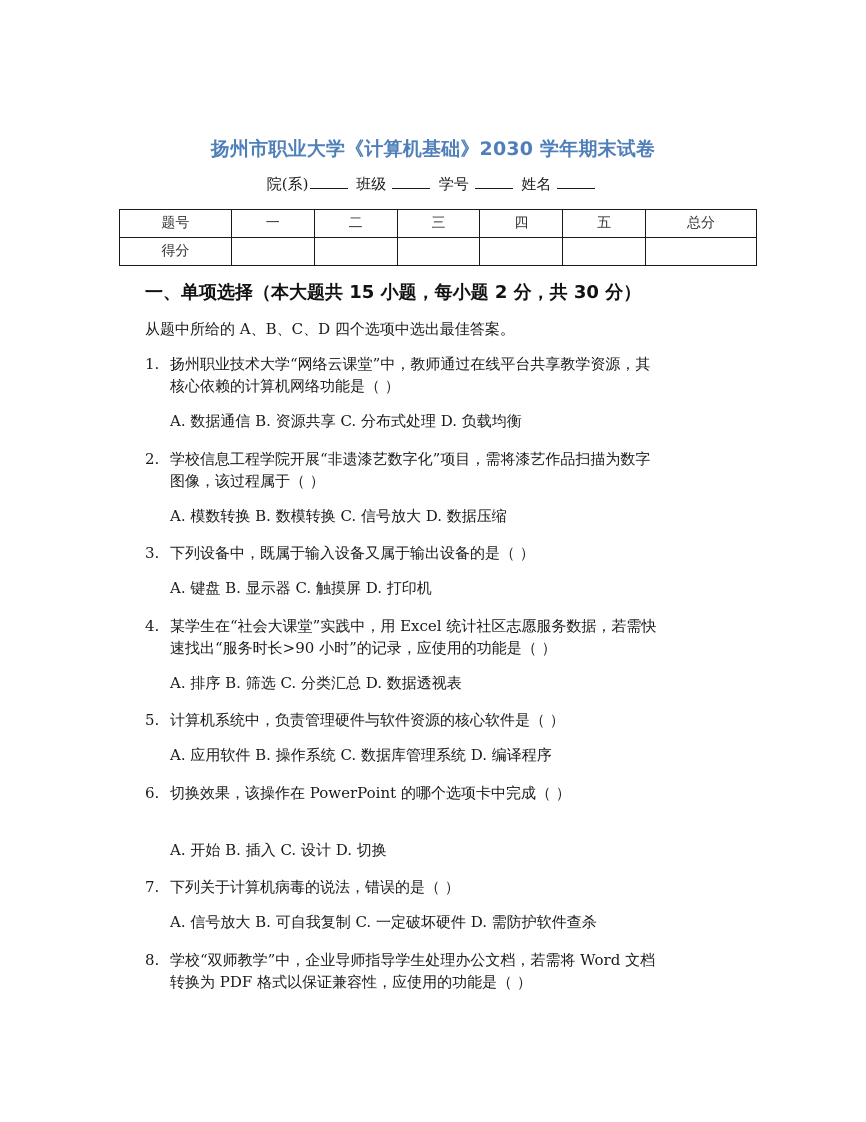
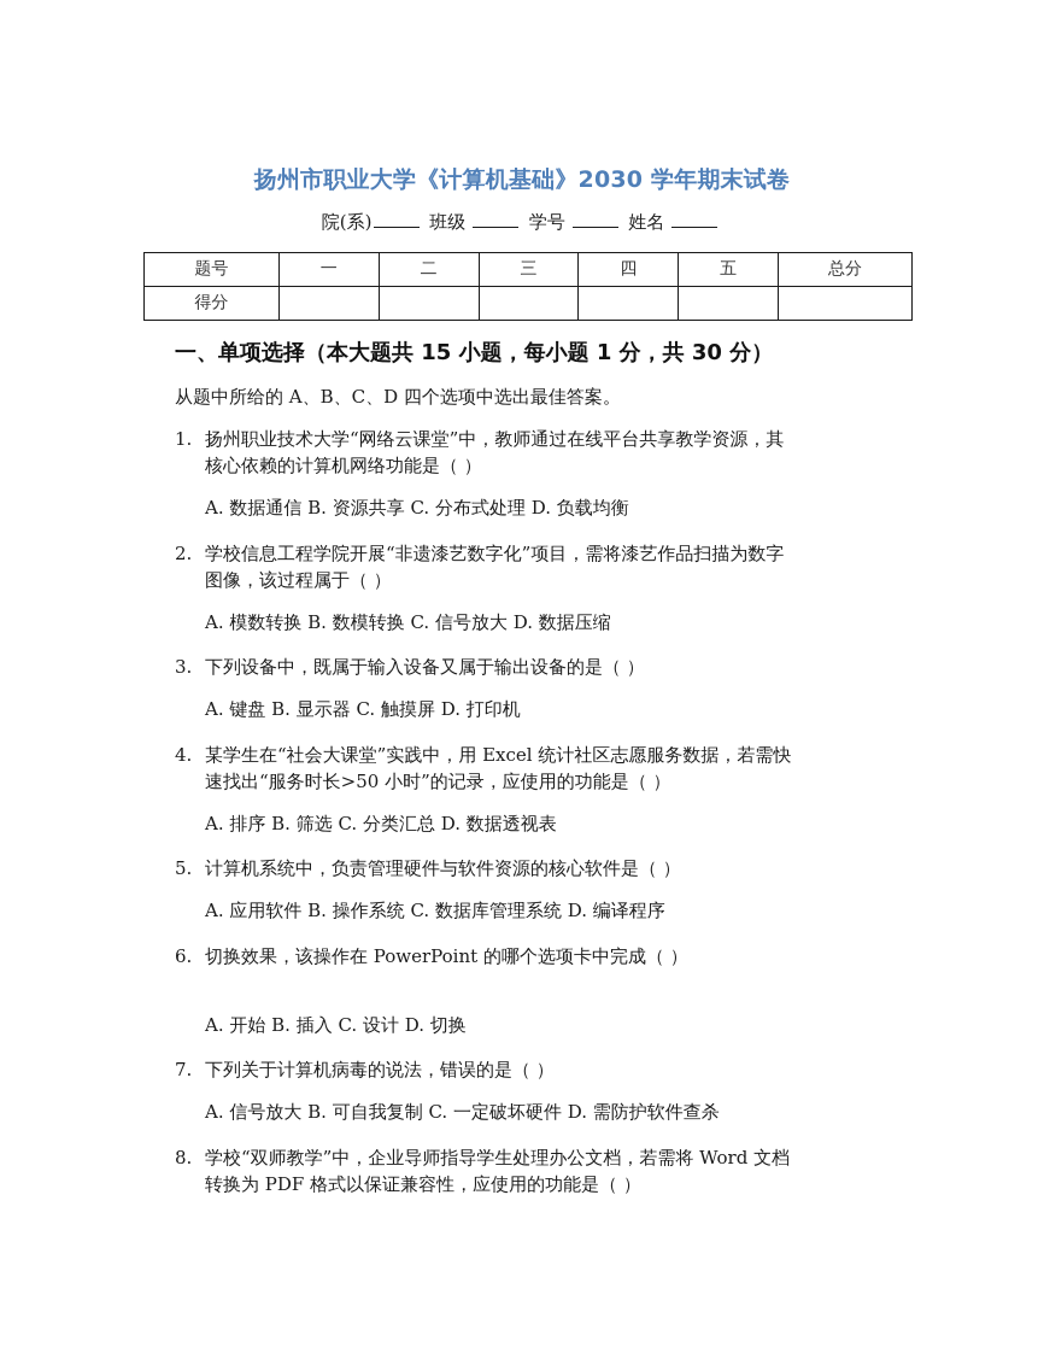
  扬州市职业大学《计算机基础》2030 学年期末试卷
  院(系) 班级 学号 姓名
  题号	一	二	三	四	五	总分
  得分
- 一、单项选择（本大题共 15 小题，每小题 2 分，共 30 分）
+ 一、单项选择（本大题共 15 小题，每小题 1 分，共 30 分）
  从题中所给的 A、B、C、D 四个选项中选出最佳答案。
  1.
  扬州职业技术大学“网络云课堂”中，教师通过在线平台共享教学资源，其
  核心依赖的计算机网络功能是（ ）
  A. 数据通信 B. 资源共享 C. 分布式处理 D. 负载均衡
  2.
  学校信息工程学院开展“非遗漆艺数字化”项目，需将漆艺作品扫描为数字
  图像，该过程属于（ ）
  A. 模数转换 B. 数模转换 C. 信号放大 D. 数据压缩
  3.
  下列设备中，既属于输入设备又属于输出设备的是（ ）
  A. 键盘 B. 显示器 C. 触摸屏 D. 打印机
  4.
  某学生在“社会大课堂”实践中，用 Excel 统计社区志愿服务数据，若需快
- 速找出“服务时长>90 小时”的记录，应使用的功能是（ ）
+ 速找出“服务时长>50 小时”的记录，应使用的功能是（ ）
  A. 排序 B. 筛选 C. 分类汇总 D. 数据透视表
  5.
  计算机系统中，负责管理硬件与软件资源的核心软件是（ ）
  A. 应用软件 B. 操作系统 C. 数据库管理系统 D. 编译程序
  6.
  切换效果，该操作在 PowerPoint 的哪个选项卡中完成（ ）
  A. 开始 B. 插入 C. 设计 D. 切换
  7.
  下列关于计算机病毒的说法，错误的是（ ）
  A. 信号放大 B. 可自我复制 C. 一定破坏硬件 D. 需防护软件查杀
  8.
  学校“双师教学”中，企业导师指导学生处理办公文档，若需将 Word 文档
  转换为 PDF 格式以保证兼容性，应使用的功能是（ ）
